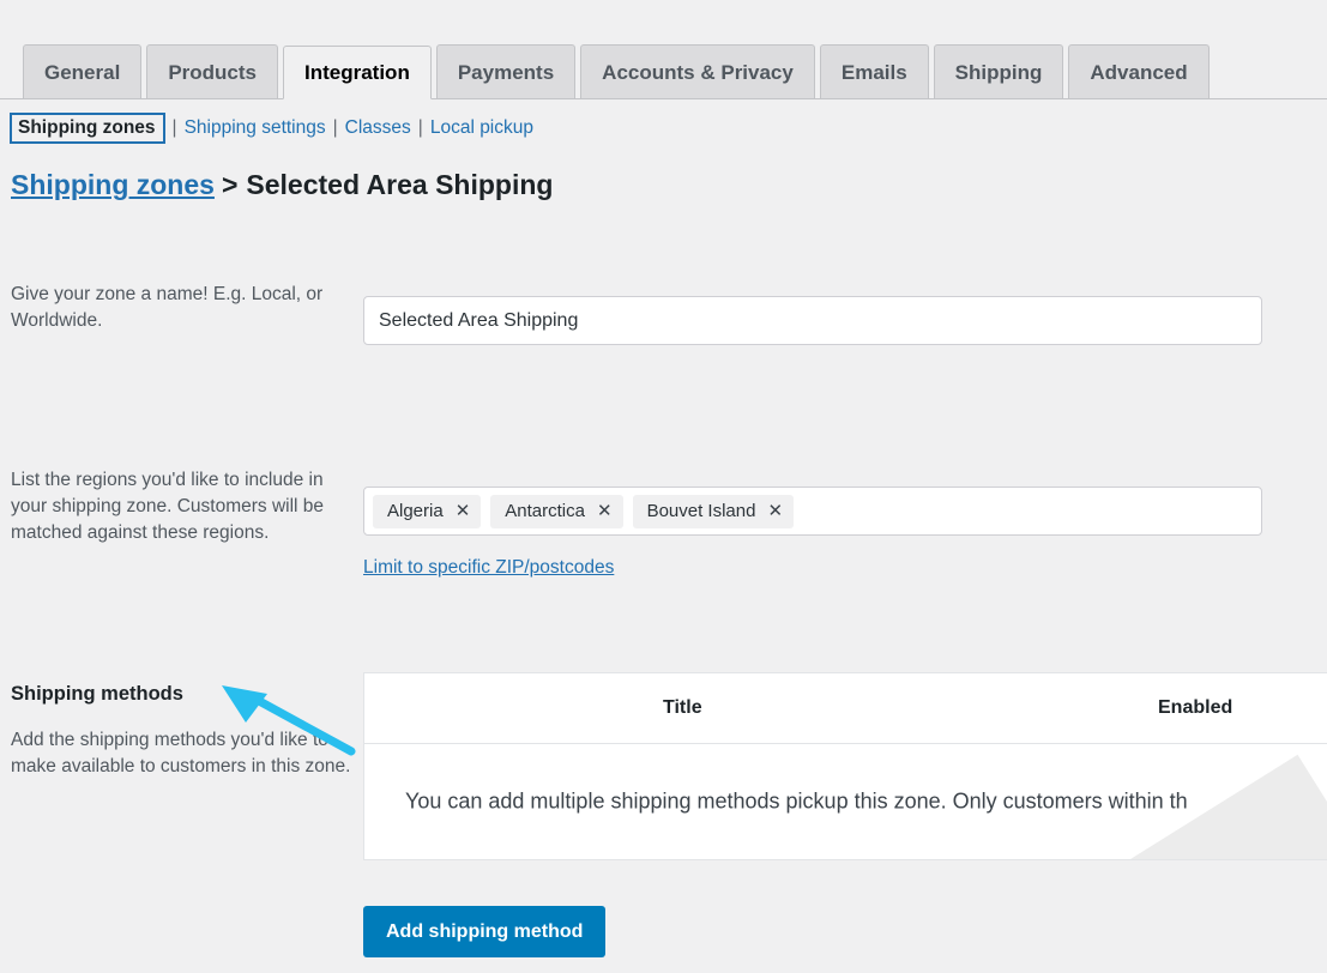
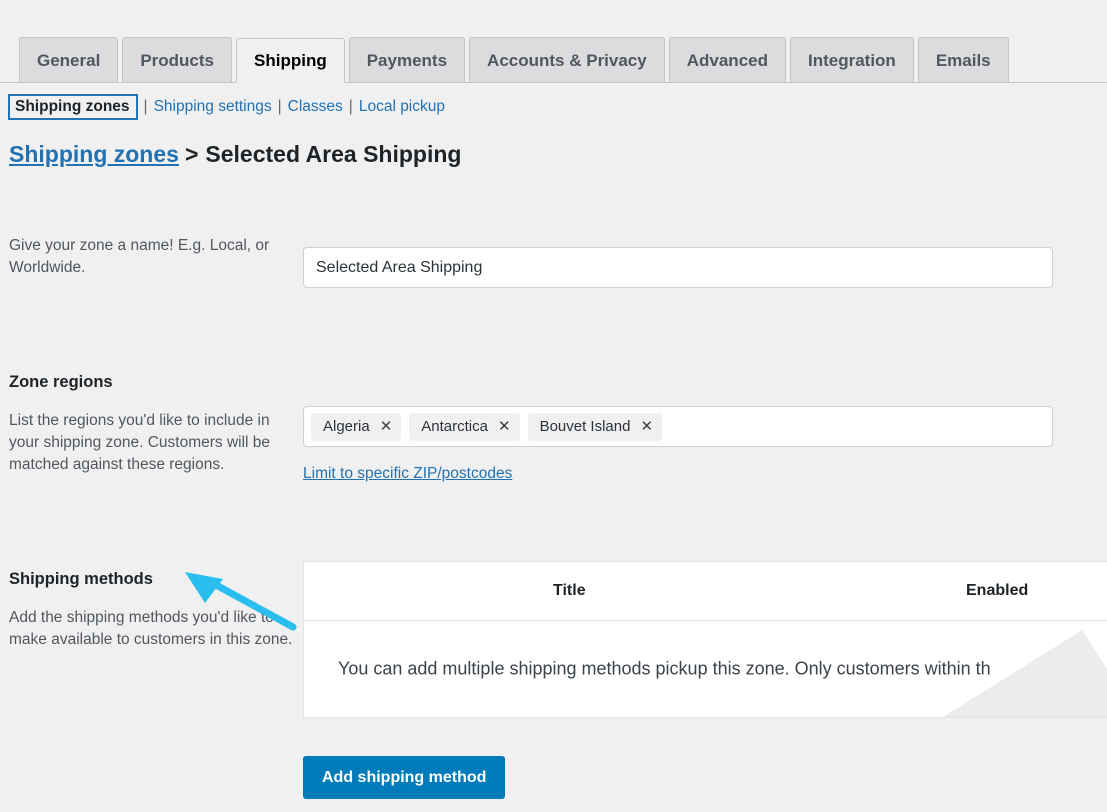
  General
  Products
- Integration
+ Shipping
  Payments
  Accounts & Privacy
- Emails
+ Advanced
- Shipping
+ Integration
- Advanced
+ Emails
  Shipping zones
  |
  Shipping settings
  |
  Classes
  |
  Local pickup
  Shipping zones
  >
  Selected Area Shipping
  Give your zone a name! E.g. Local, or Worldwide.
  Selected Area Shipping
+ Zone regions
  List the regions you'd like to include in your shipping zone. Customers will be matched against these regions.
  Algeria
  ✕
  Antarctica
  ✕
  Bouvet Island
  ✕
  Limit to specific ZIP/postcodes
  Shipping methods
  Add the shipping methods you'd like t make available to customers in this zone.
  Title
  Enabled
  You can add multiple shipping methods pickup this zone. Only customers within th
  Add shipping method
